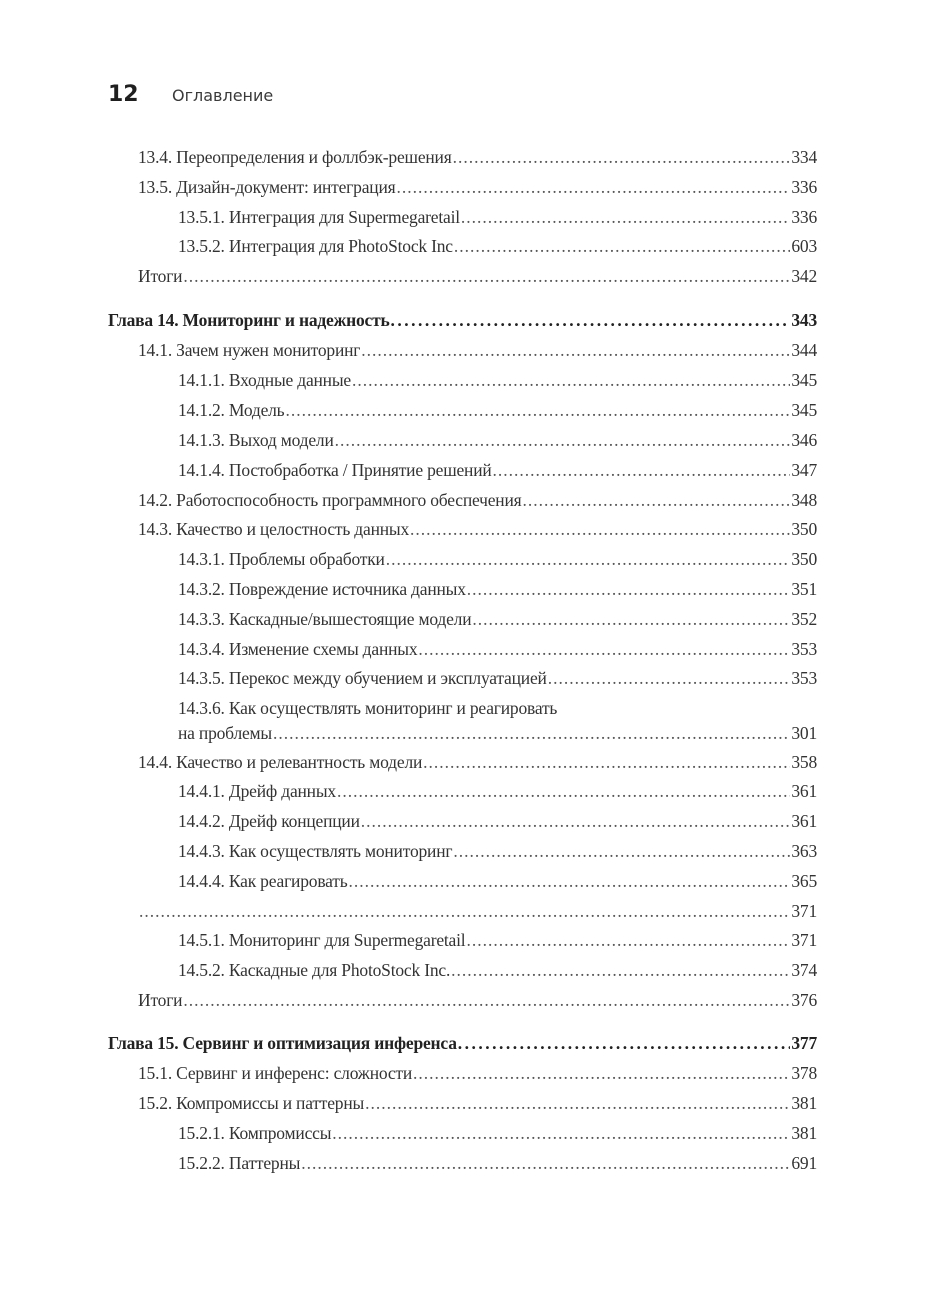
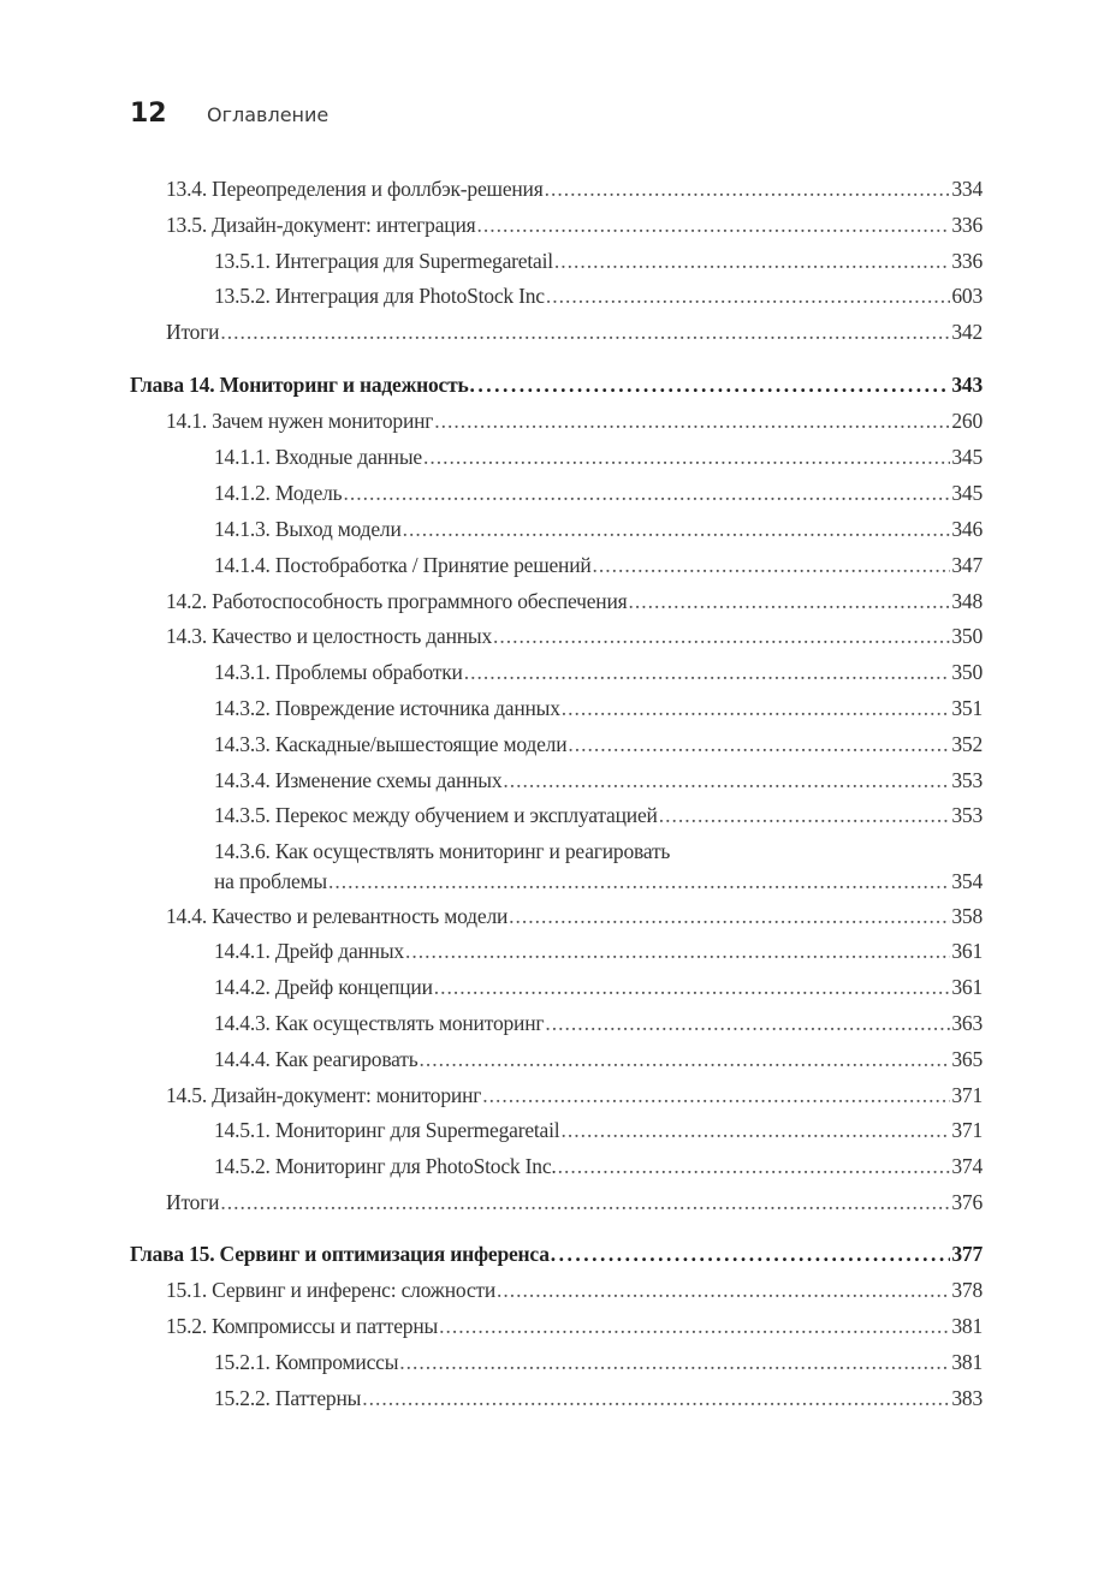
  12
  Оглавление
  13.4. Переопределения и фоллбэк-решения
  334
  13.5. Дизайн-документ: интеграция
  336
  13.5.1. Интеграция для Supermegaretail
  336
  13.5.2. Интеграция для PhotoStock Inc
  603
  Итоги
  342
  Глава 14. Мониторинг и надежность
  343
  14.1. Зачем нужен мониторинг
- 344
+ 260
  14.1.1. Входные данные
  345
  14.1.2. Модель
  345
  14.1.3. Выход модели
  346
  14.1.4. Постобработка / Принятие решений
  347
  14.2. Работоспособность программного обеспечения
  348
  14.3. Качество и целостность данных
  350
  14.3.1. Проблемы обработки
  350
  14.3.2. Повреждение источника данных
  351
  14.3.3. Каскадные/вышестоящие модели
  352
  14.3.4. Изменение схемы данных
  353
  14.3.5. Перекос между обучением и эксплуатацией
  353
  14.3.6. Как осуществлять мониторинг и реагировать
  на проблемы
- 301
+ 354
  14.4. Качество и релевантность модели
  358
  14.4.1. Дрейф данных
  361
  14.4.2. Дрейф концепции
  361
  14.4.3. Как осуществлять мониторинг
  363
  14.4.4. Как реагировать
  365
+ 14.5. Дизайн-документ: мониторинг
  371
  14.5.1. Мониторинг для Supermegaretail
  371
- 14.5.2. Каскадные для PhotoStock Inc.
+ 14.5.2. Мониторинг для PhotoStock Inc.
  374
  Итоги
  376
  Глава 15. Сервинг и оптимизация инференса
  377
  15.1. Сервинг и инференс: сложности
  378
  15.2. Компромиссы и паттерны
  381
  15.2.1. Компромиссы
  381
  15.2.2. Паттерны
- 691
+ 383
